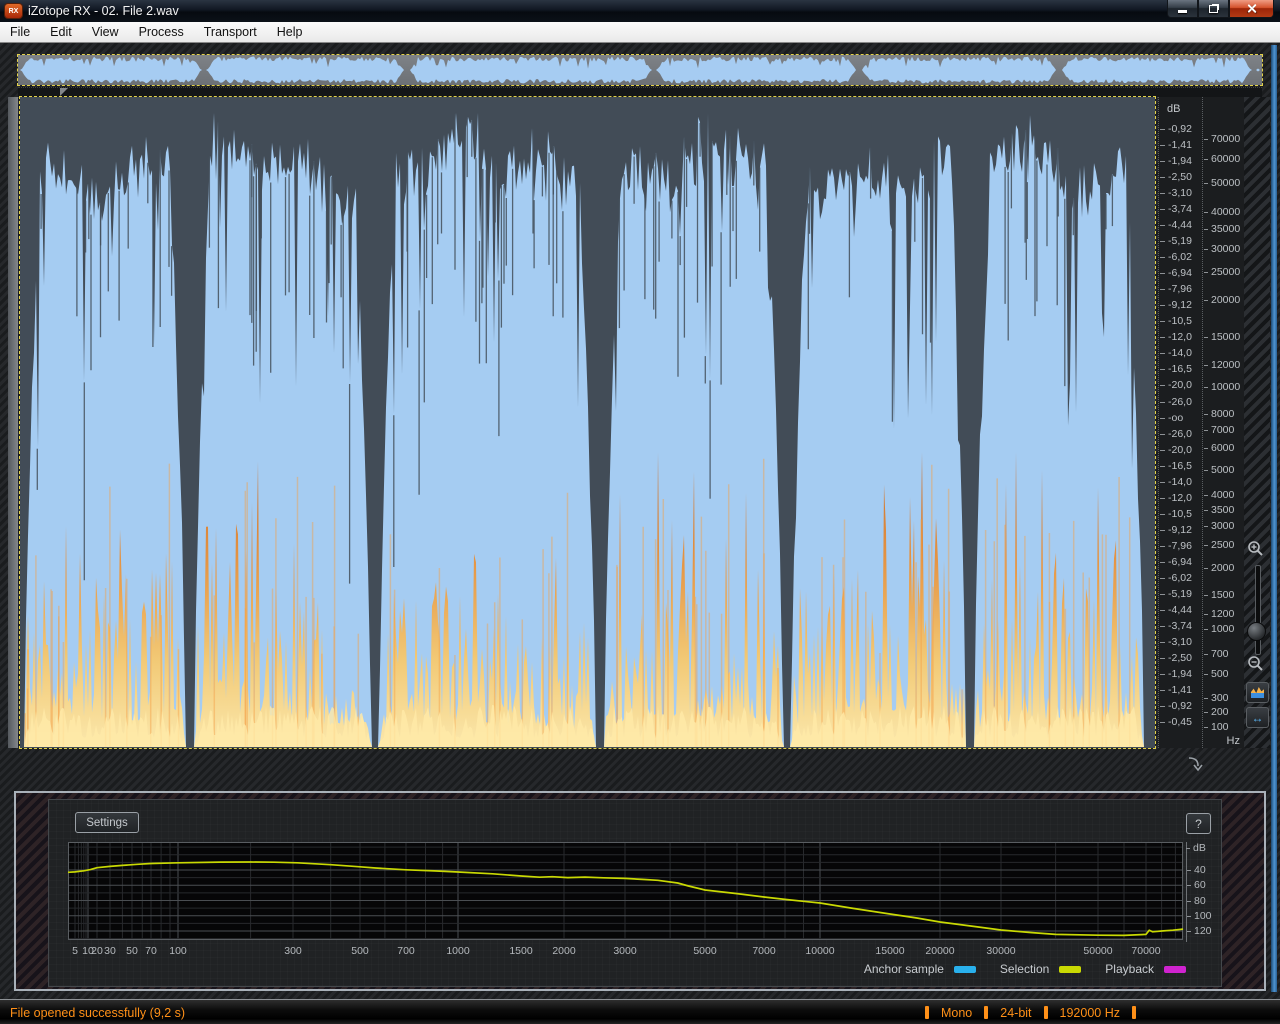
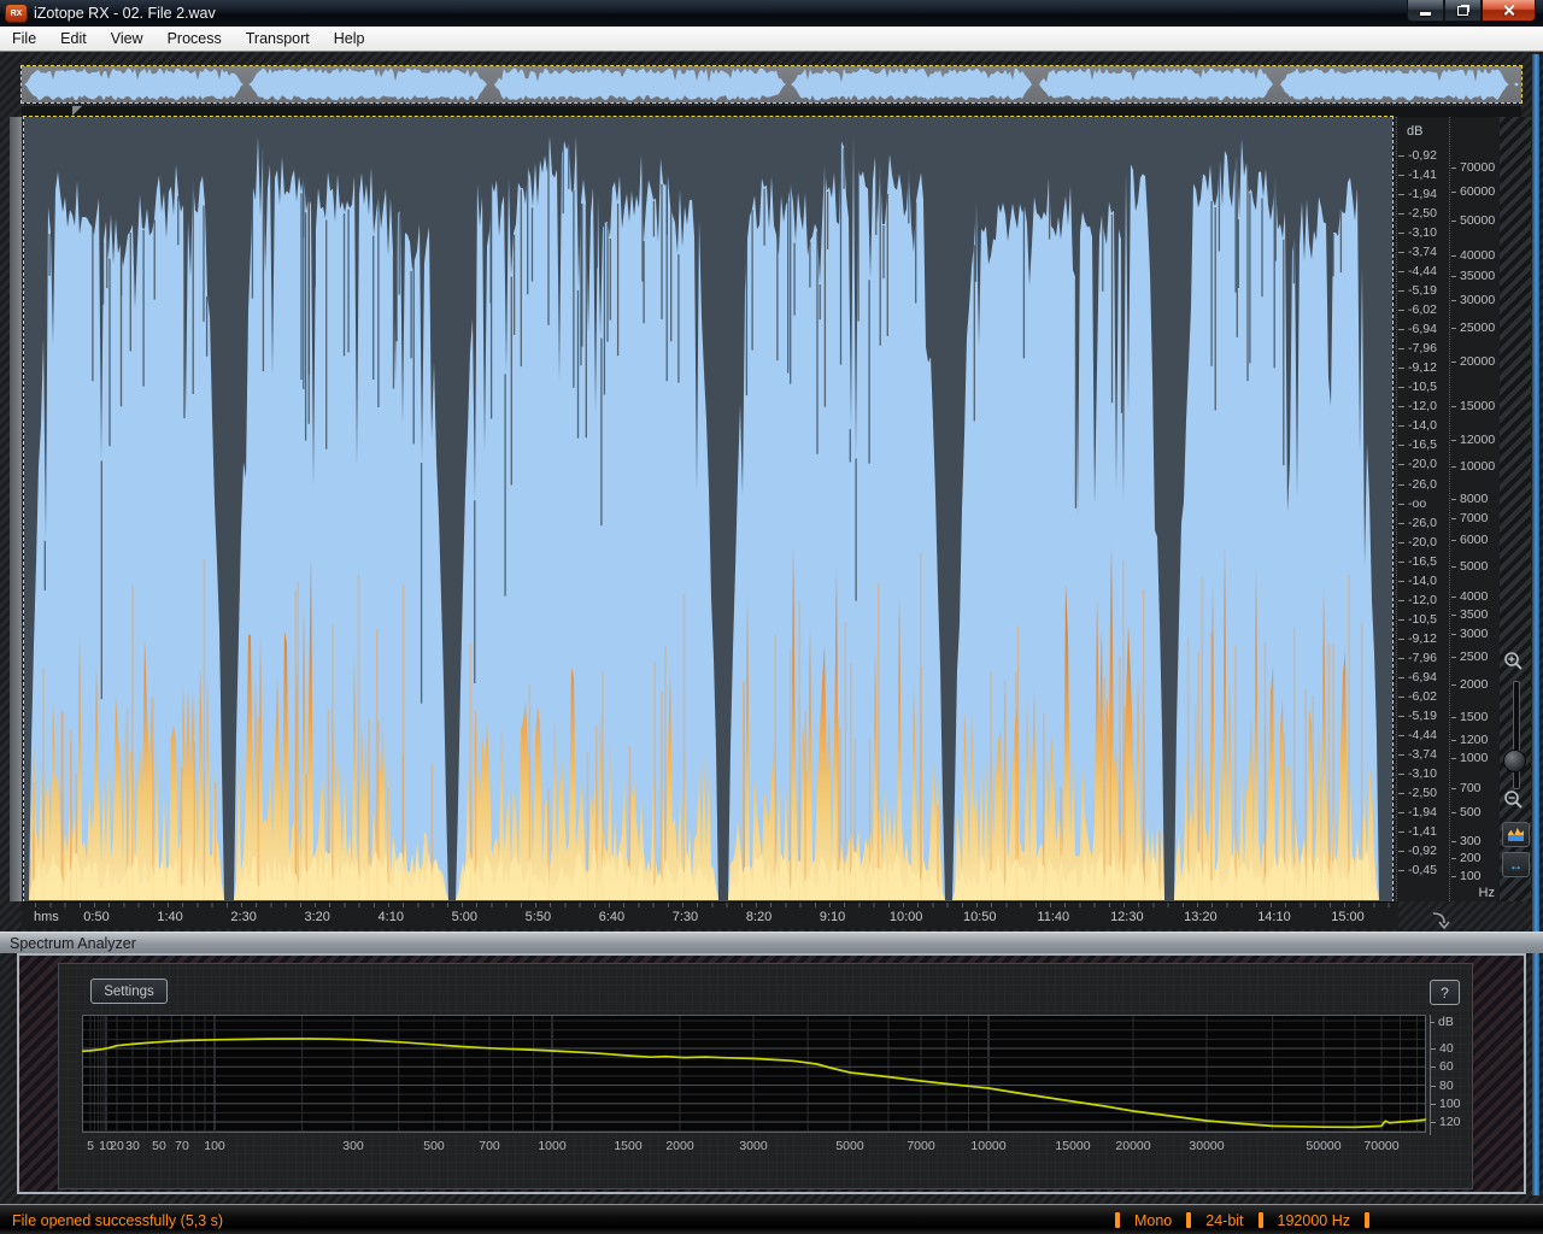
  iZotope RX - 02. File 2.wav
  File
  Edit
  View
  Process
  Transport
  Help
  dB
  -0,92
  -1,41
  -1,94
  -2,50
  -3,10
  -3,74
  -4,44
  -5,19
  -6,02
  -6,94
  -7,96
  -9,12
  -10,5
  -12,0
  -14,0
  -16,5
  -20,0
  -26,0
  -oo
  -26,0
  -20,0
  -16,5
  -14,0
  -12,0
  -10,5
  -9,12
  -7,96
  -6,94
  -6,02
  -5,19
  -4,44
  -3,74
  -3,10
  -2,50
  -1,94
  -1,41
  -0,92
  -0,45
  Hz
  70000
  60000
  50000
  40000
  35000
  30000
  25000
  20000
  15000
  12000
  10000
  8000
  7000
  6000
  5000
  4000
  3500
  3000
  2500
  2000
  1500
  1200
  1000
  700
  500
  300
  200
  100
  ↔
+ hms
+ 0:50
+ 1:40
+ 2:30
+ 3:20
+ 4:10
+ 5:00
+ 5:50
+ 6:40
+ 7:30
+ 8:20
+ 9:10
+ 10:00
+ 10:50
+ 11:40
+ 12:30
+ 13:20
+ 14:10
+ 15:00
+ Spectrum Analyzer
  Settings
  ?
  dB
  40
  60
  80
  100
  120
  5
  10
  20
  30
  50
  70
  100
  300
  500
  700
  1000
  1500
  2000
  3000
  5000
  7000
  10000
  15000
  20000
  30000
  50000
  70000
- Anchor sample
- Selection
- Playback
- File opened successfully (9,2 s)
+ File opened successfully (5,3 s)
  Mono
  24-bit
  192000 Hz
